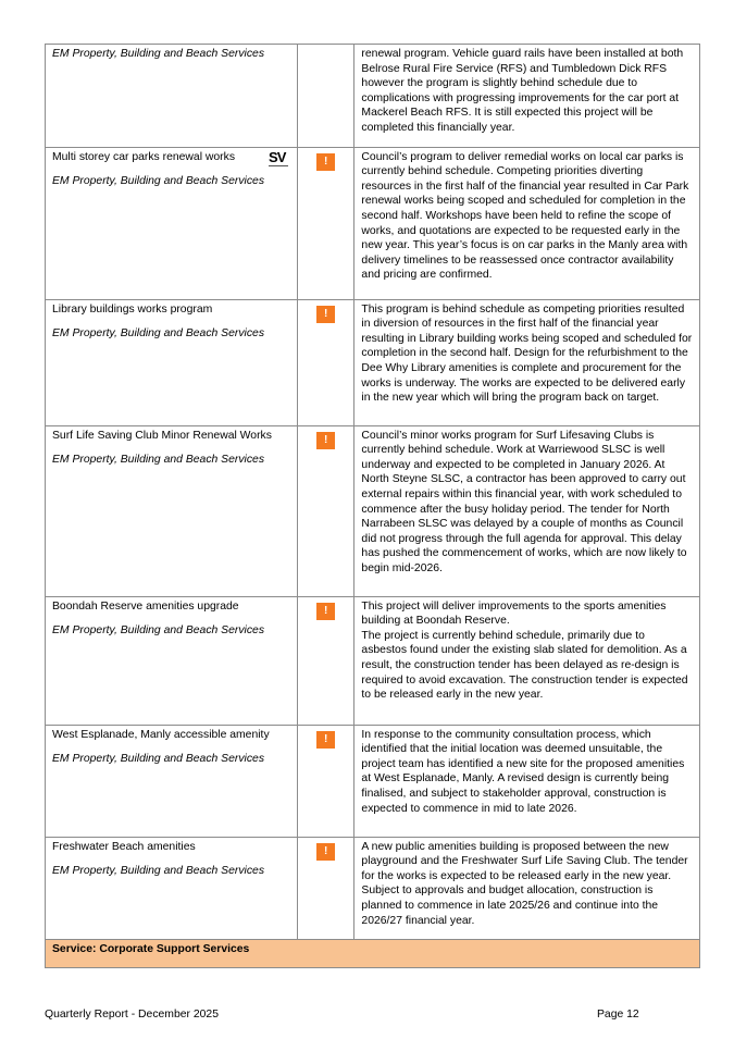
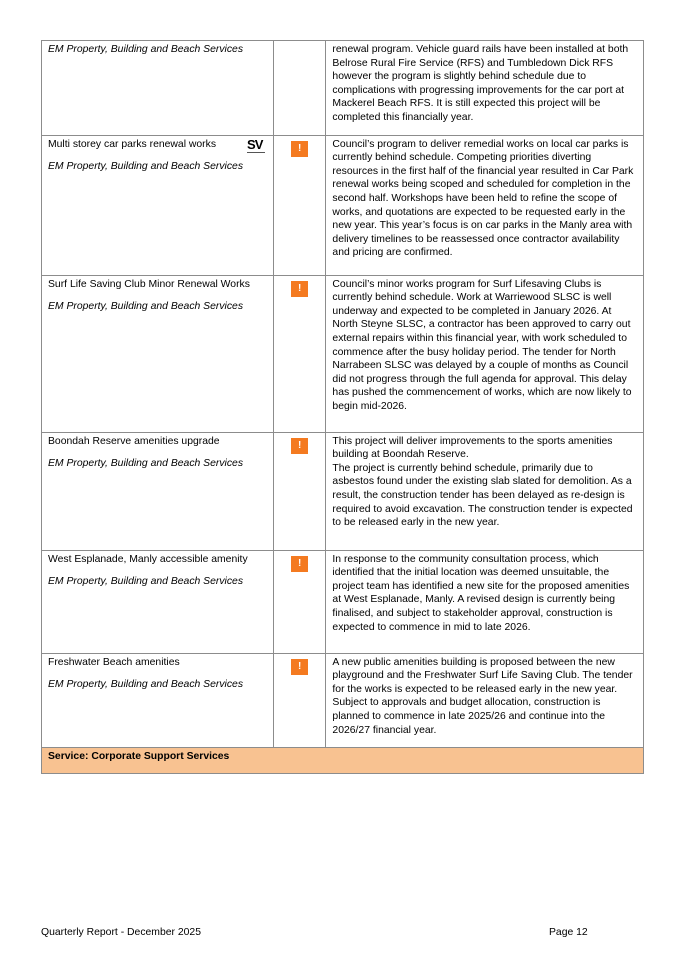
  EM Property, Building and Beach Services		renewal program. Vehicle guard rails have been installed at both Belrose Rural Fire Service (RFS) and Tumbledown Dick RFS however the program is slightly behind schedule due to complications with progressing improvements for the car port at Mackerel Beach RFS. It is still expected this project will be completed this financially year.
  Multi storey car parks renewal works SV EM Property, Building and Beach Services	!	Council’s program to deliver remedial works on local car parks is currently behind schedule. Competing priorities diverting resources in the first half of the financial year resulted in Car Park renewal works being scoped and scheduled for completion in the second half. Workshops have been held to refine the scope of works, and quotations are expected to be requested early in the new year. This year’s focus is on car parks in the Manly area with delivery timelines to be reassessed once contractor availability and pricing are confirmed.
- Library buildings works program EM Property, Building and Beach Services	!	This program is behind schedule as competing priorities resulted in diversion of resources in the first half of the financial year resulting in Library building works being scoped and scheduled for completion in the second half. Design for the refurbishment to the Dee Why Library amenities is complete and procurement for the works is underway. The works are expected to be delivered early in the new year which will bring the program back on target.
  Surf Life Saving Club Minor Renewal Works EM Property, Building and Beach Services	!	Council’s minor works program for Surf Lifesaving Clubs is currently behind schedule. Work at Warriewood SLSC is well underway and expected to be completed in January 2026. At North Steyne SLSC, a contractor has been approved to carry out external repairs within this financial year, with work scheduled to commence after the busy holiday period. The tender for North Narrabeen SLSC was delayed by a couple of months as Council did not progress through the full agenda for approval. This delay has pushed the commencement of works, which are now likely to begin mid-2026.
  Boondah Reserve amenities upgrade EM Property, Building and Beach Services	!	This project will deliver improvements to the sports amenities building at Boondah Reserve. The project is currently behind schedule, primarily due to asbestos found under the existing slab slated for demolition. As a result, the construction tender has been delayed as re-design is required to avoid excavation. The construction tender is expected to be released early in the new year.
  West Esplanade, Manly accessible amenity EM Property, Building and Beach Services	!	In response to the community consultation process, which identified that the initial location was deemed unsuitable, the project team has identified a new site for the proposed amenities at West Esplanade, Manly. A revised design is currently being finalised, and subject to stakeholder approval, construction is expected to commence in mid to late 2026.
  Freshwater Beach amenities EM Property, Building and Beach Services	!	A new public amenities building is proposed between the new playground and the Freshwater Surf Life Saving Club. The tender for the works is expected to be released early in the new year. Subject to approvals and budget allocation, construction is planned to commence in late 2025/26 and continue into the 2026/27 financial year.
  Service: Corporate Support Services
  Quarterly Report - December 2025
  Page 12
